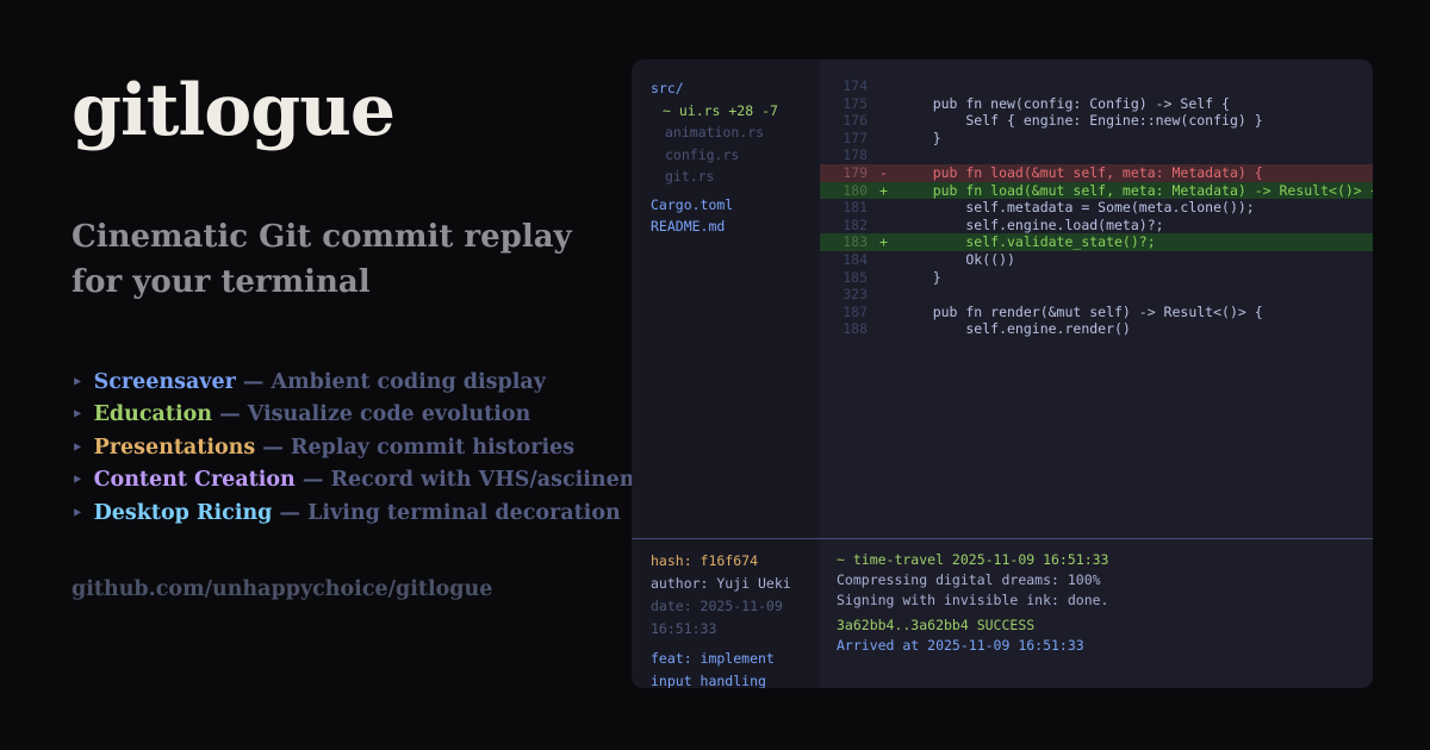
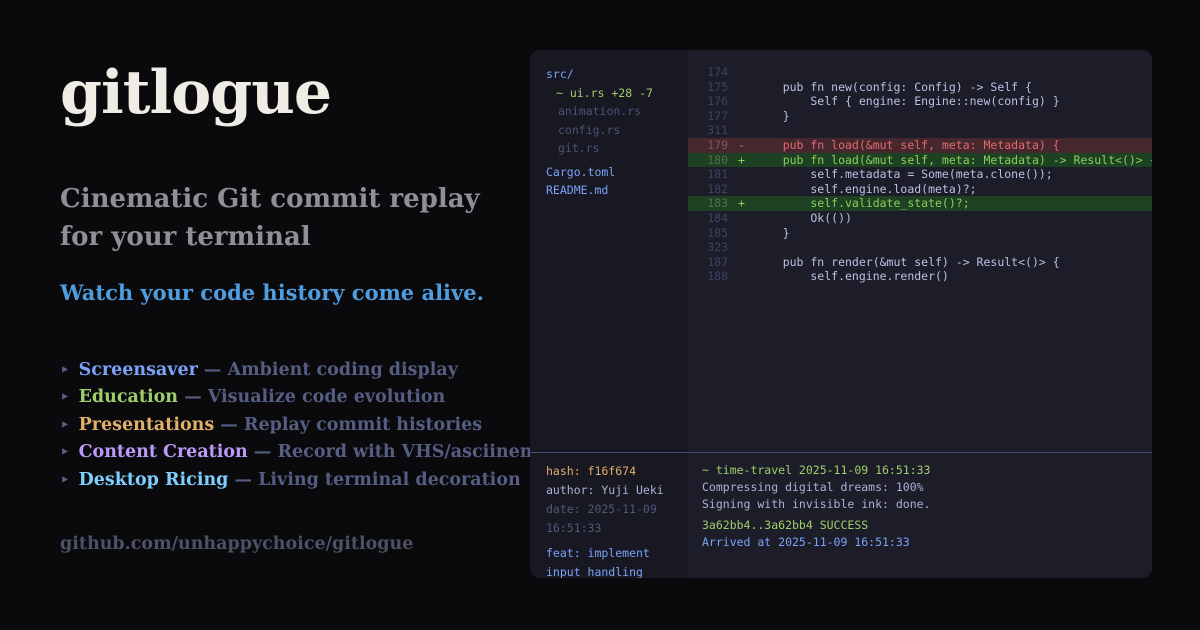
  gitlogue
  Cinematic Git commit replay
  for your terminal
+ Watch your code history come alive.
  ‣ Screensaver — Ambient coding display
  ‣ Education — Visualize code evolution
  ‣ Presentations — Replay commit histories
  ‣ Content Creation — Record with VHS/asciine
  ‣ Desktop Ricing — Living terminal decoration
  github.com/unhappychoice/gitlogue
  src/
  ~ ui.rs +28 -7
  animation.rs
  config.rs
  git.rs
  Cargo.toml
  README.md
  174
  175
  pub fn new(config: Config) -> Self {
  176
  Self { engine: Engine::new(config) }
  177
  }
- 178
+ 311
  179
  -
  pub fn load(&mut self, meta: Metadata) {
  180
  +
  pub fn load(&mut self, meta: Metadata) -> Result<()>
  181
  self.metadata = Some(meta.clone());
  182
  self.engine.load(meta)?;
  183
  +
  self.validate_state()?;
  184
  Ok(())
  185
  }
  323
  187
  pub fn render(&mut self) -> Result<()> {
  188
  self.engine.render()
  hash: f16f674
  author: Yuji Ueki
  date: 2025-11-09
  16:51:33
  feat: implement
  input handling
  ~ time-travel 2025-11-09 16:51:33
  Compressing digital dreams: 100%
  Signing with invisible ink: done.
  3a62bb4..3a62bb4 SUCCESS
  Arrived at 2025-11-09 16:51:33
